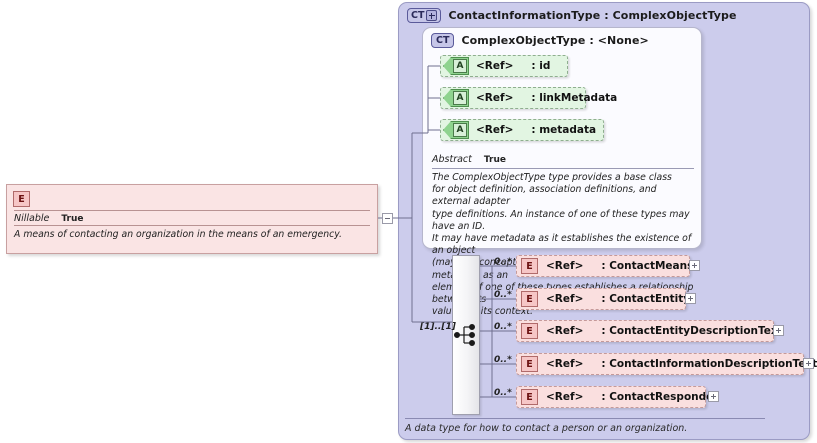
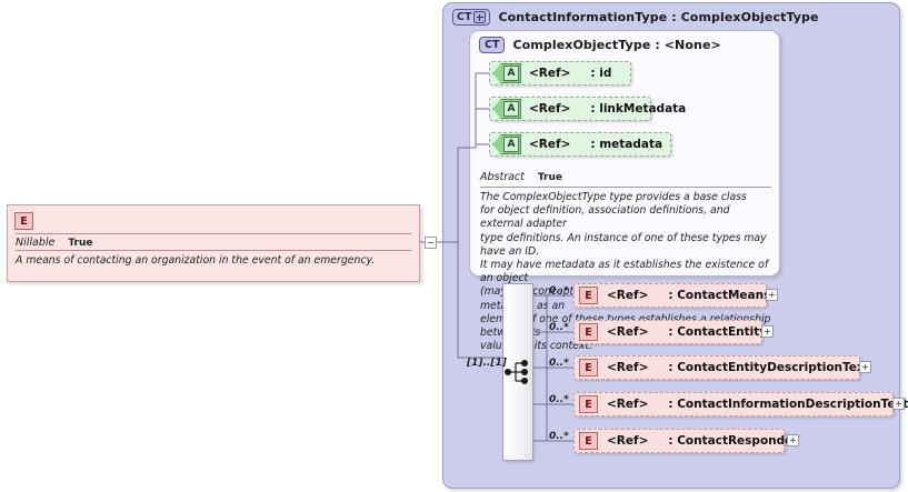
  CT
  ContactInformationType : ComplexObjectType
- A data type for how to contact a person or an organization.
  CT
  ComplexObjectType : <None>
  A
  <Ref>
  : id
  A
  <Ref>
  : linkMetadata
  A
  <Ref>
  : metadata
  Abstract
  True
  The ComplexObjectType type provides a base class
  for object definition, association definitions, and external adapter
  type definitions. An instance of one of these types may have an ID.
  It may have metadata as it establishes the existence of an object
  valu its context.
  [1]..[1]
  0..*
  E
  <Ref>
  : ContactMean
  0..*
  E
  <Ref>
  : ContactEntit
  0..*
  E
  <Ref>
  : ContactEntityDescriptionTe
  0..*
  E
  <Ref>
  : ContactInformationDescriptionTet
  0..*
  E
  <Ref>
  : ContactRespond
  E
  Nillable
  True
- A means of contacting an organization in the means of an emergency.
+ A means of contacting an organization in the event of an emergency.
